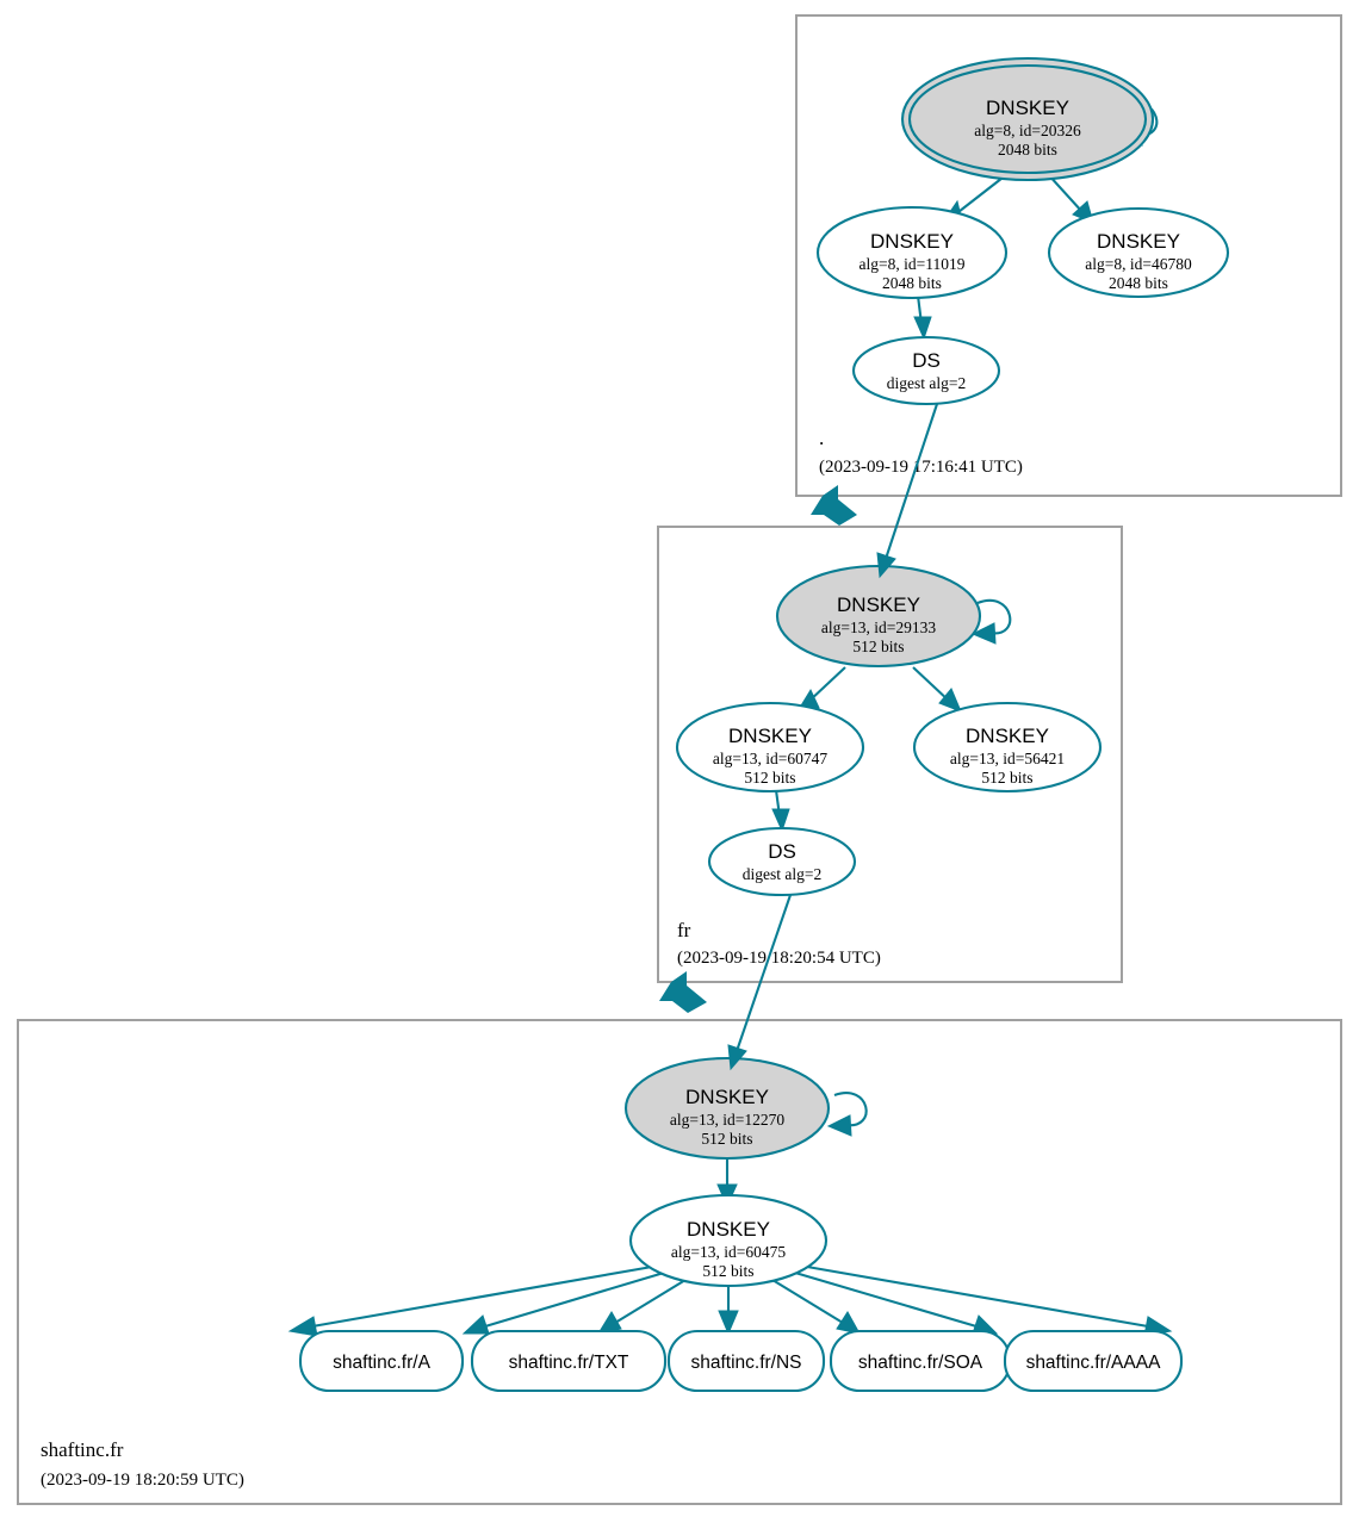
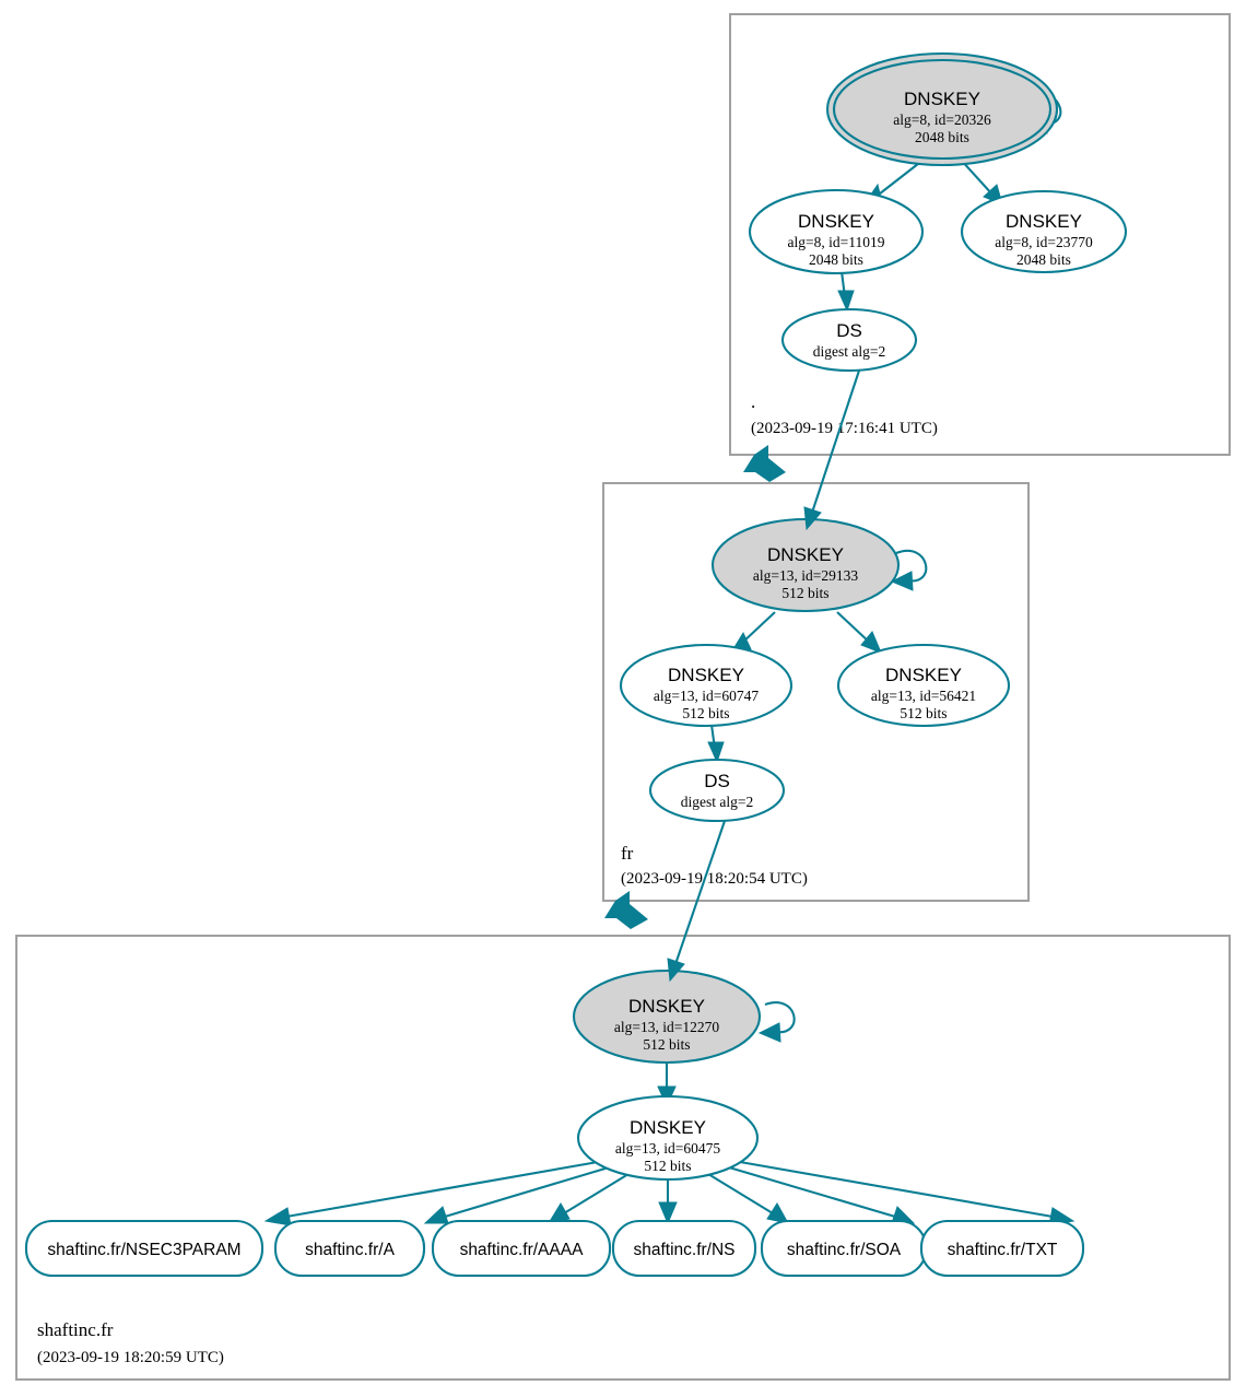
  .
  (2023-09-197:16:41 UTC)
  DNSKEY
  alg=8, id=20326
  2048 bits
  DNSKEY
  alg=8, id=11019
  2048 bits
  DNSKEY
- alg=8, id=46780
+ alg=8, id=23770
  2048 bits
  DS
  digest alg=2
  fr
  (2023-09-19 18:20:54 UTC)
  DNSKEY
  alg=13, id=29133
  512 bits
  DNSKEY
  alg=13, id=60747
  512 bits
  DNSKEY
  alg=13, id=56421
  512 bits
  DS
  digest alg=2
  shaftinc.fr
  (2023-09-19 18:20:59 UTC)
  DNSKEY
  alg=13, id=12270
  512 bits
  DNSKEY
  alg=13, id=60475
  512 bits
+ shaftinc.fr/NSEC3PARAM
  shaftinc.fr/A
- shaftinc.fr/TXT
+ shaftinc.fr/AAAA
  shaftinc.fr/NS
  shaftinc.fr/SOA
- shaftinc.fr/AAAA
+ shaftinc.fr/TXT
